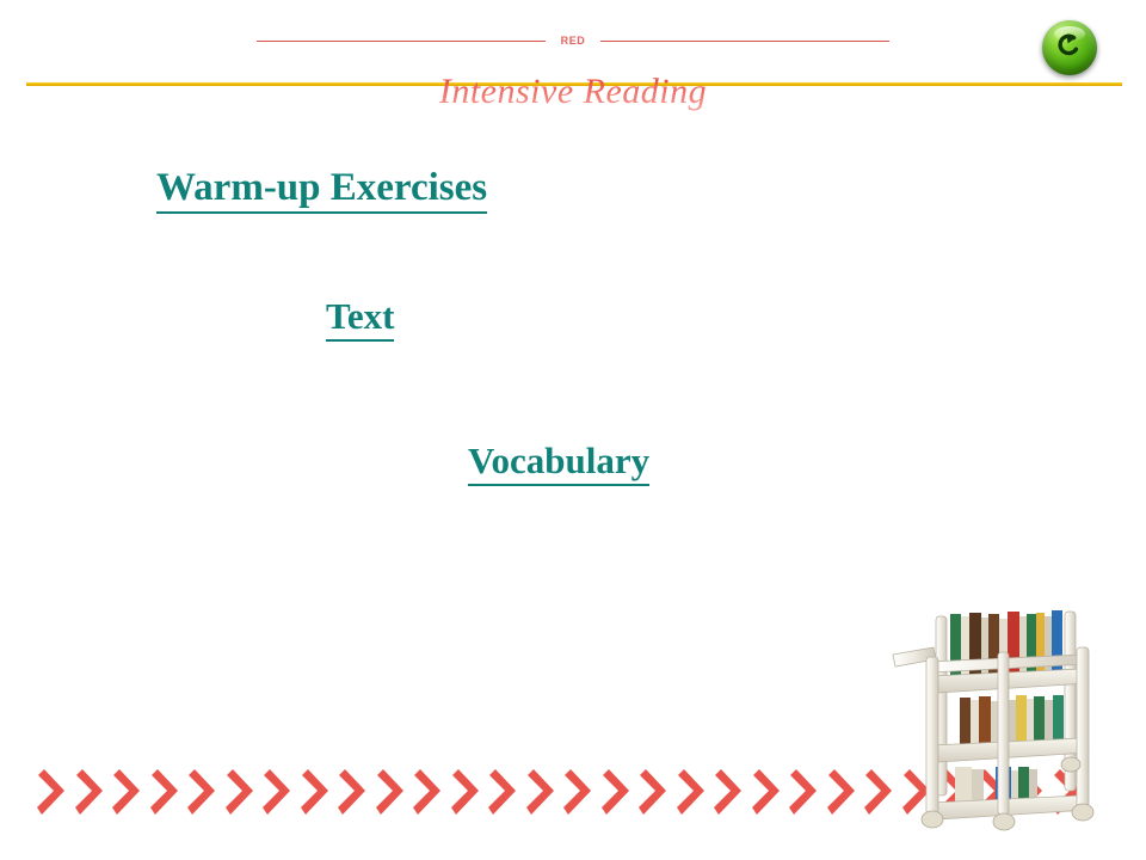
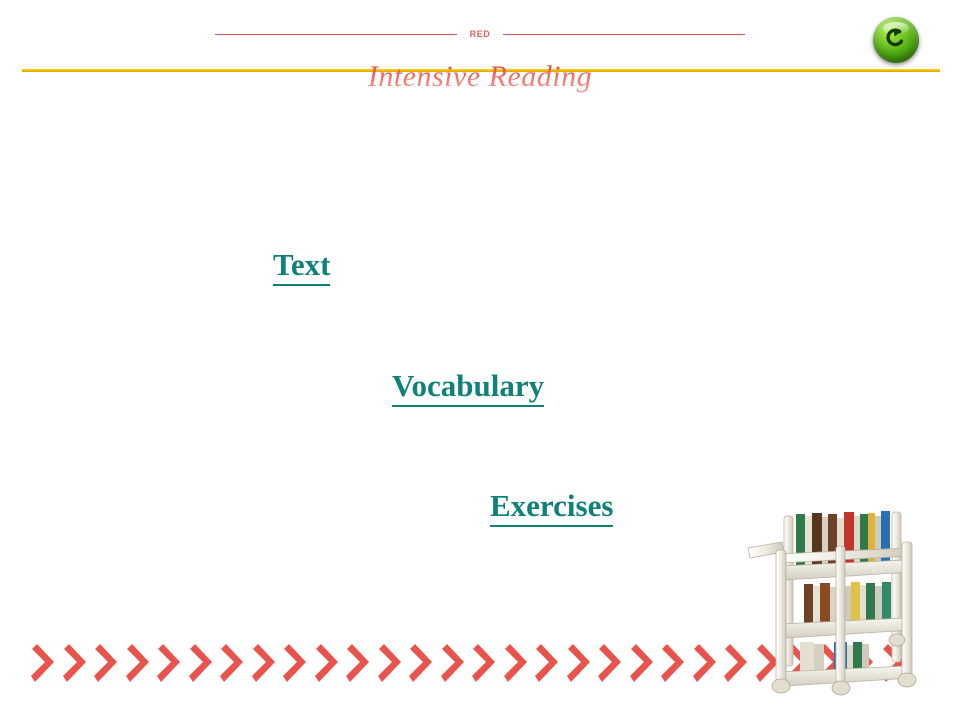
  RED
  Intensive Reading
- Warm-up Exercises
  Text
  Vocabulary
+ Exercises
